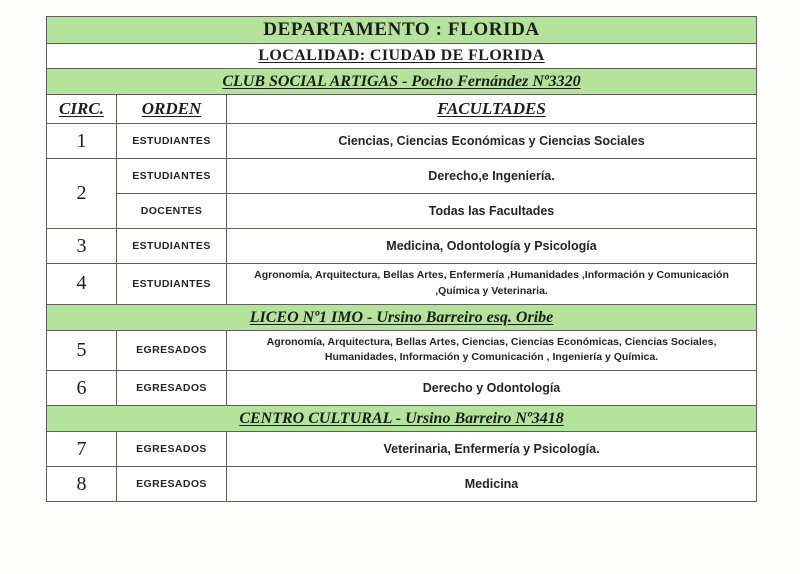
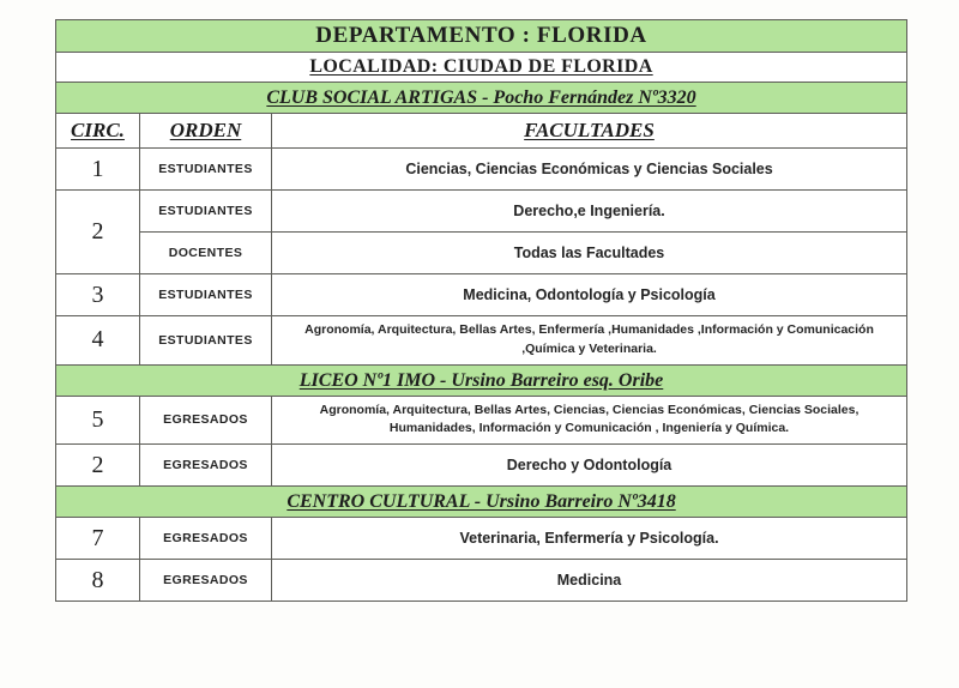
  DEPARTAMENTO : FLORIDA
  LOCALIDAD: CIUDAD DE FLORIDA
  CLUB SOCIAL ARTIGAS - Pocho Fernández Nº3320
  CIRC.	ORDEN	FACULTADES
  1	ESTUDIANTES	Ciencias, Ciencias Económicas y Ciencias Sociales
  2	ESTUDIANTES	Derecho,e Ingeniería.
  DOCENTES	Todas las Facultades
  3	ESTUDIANTES	Medicina, Odontología y Psicología
  4	ESTUDIANTES	Agronomía, Arquitectura, Bellas Artes, Enfermería ,Humanidades ,Información y Comunicación ,Química y Veterinaria.
  LICEO Nº1 IMO - Ursino Barreiro esq. Oribe
  5	EGRESADOS	Agronomía, Arquitectura, Bellas Artes, Ciencias, Ciencias Económicas, Ciencias Sociales, Humanidades, Información y Comunicación , Ingeniería y Química.
- 6	EGRESADOS	Derecho y Odontología
+ 2	EGRESADOS	Derecho y Odontología
  CENTRO CULTURAL - Ursino Barreiro Nº3418
  7	EGRESADOS	Veterinaria, Enfermería y Psicología.
  8	EGRESADOS	Medicina
